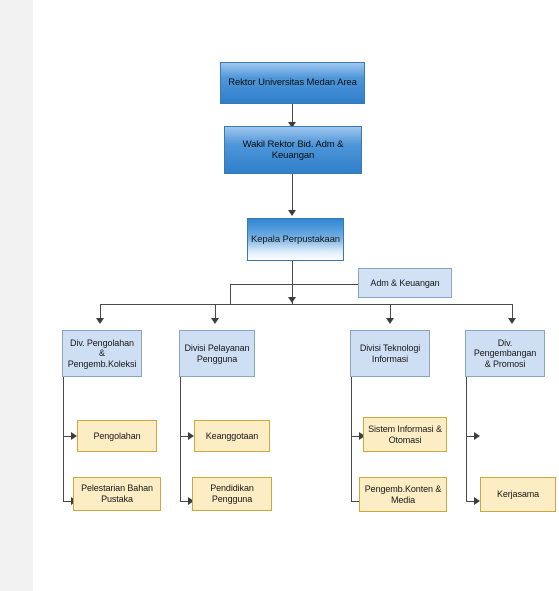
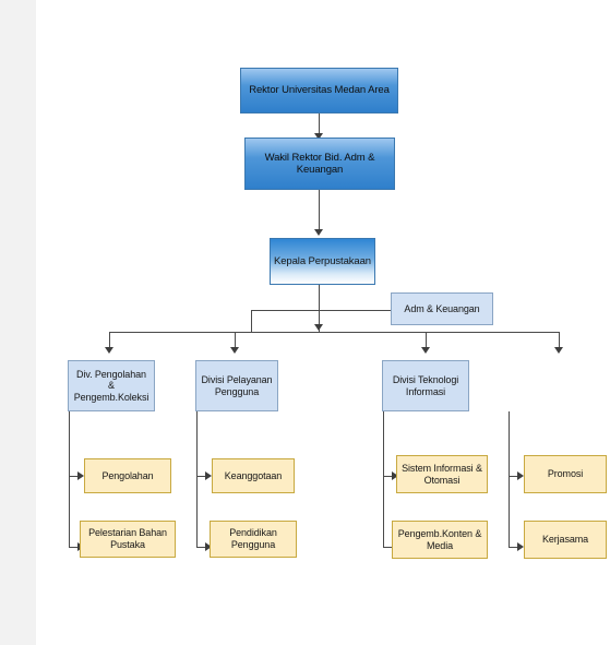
  Rektor Universitas Medan Area
  Wakil Rektor Bid. Adm &
  Keuangan
  Kepala Perpustakaan
  Adm & Keuangan
  Div. Pengolahan &
  Pengemb.Koleksi
  Divisi Pelayanan
  Pengguna
  Divisi Teknologi
  Informasi
- Div. Pengembangan
- & Promosi
  Pengolahan
  Pelestarian Bahan
  Pustaka
  Keanggotaan
  Pendidikan
  Pengguna
  Sistem Informasi &
  Otomasi
  Pengemb.Konten &
  Media
+ Promosi
  Kerjasama
